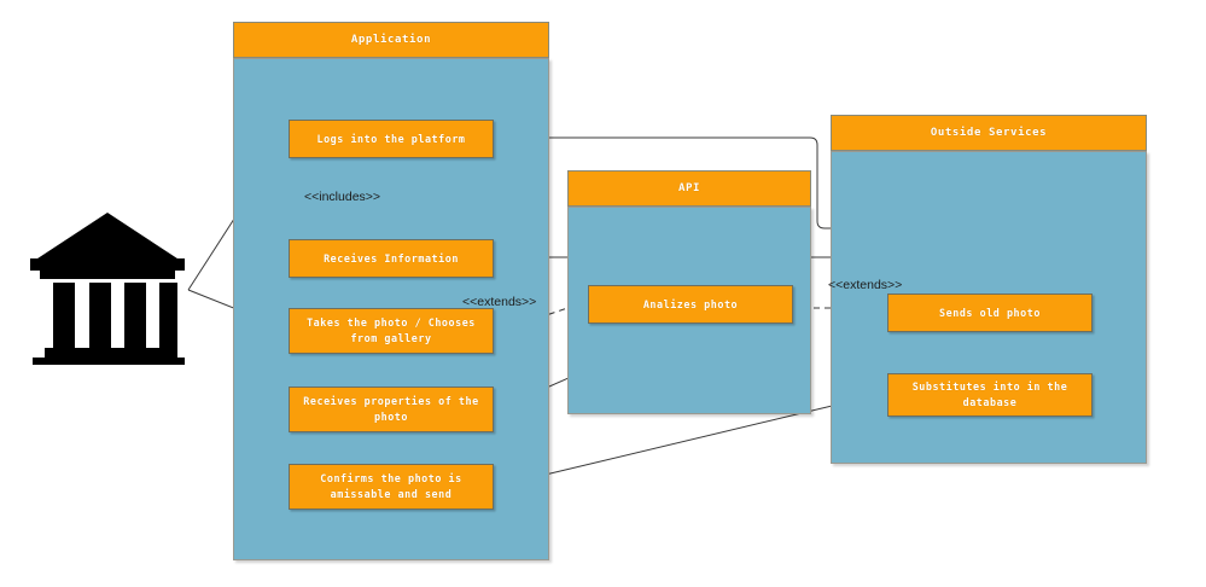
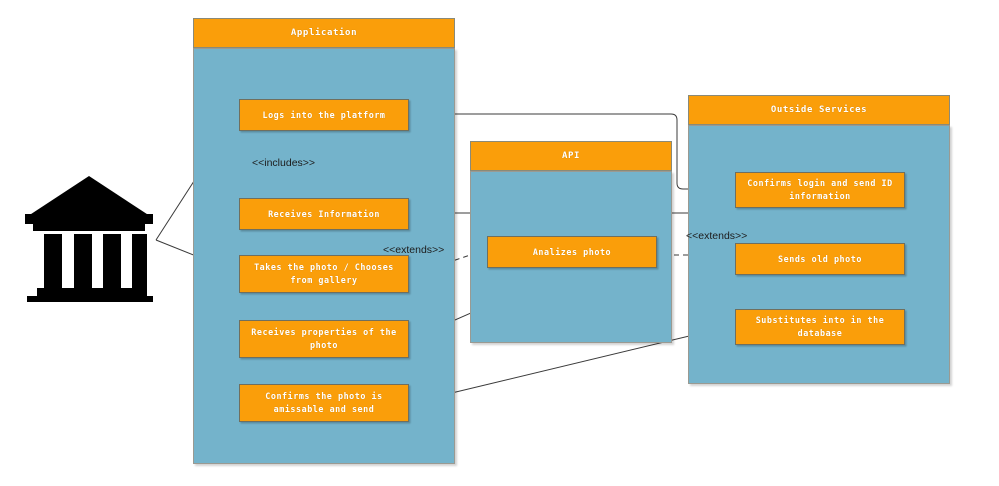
  Application
  API
  Outside Services
  Logs into the platform
  Receives Information
  Takes the photo / Chooses from gallery
  Receives properties of the photo
  Confirms the photo is amissable and send
  Analizes photo
+ Confirms login and send ID information
  Sends old photo
  Substitutes into in the database
  <<includes>>
  <<extends>>
  <<extends>>
